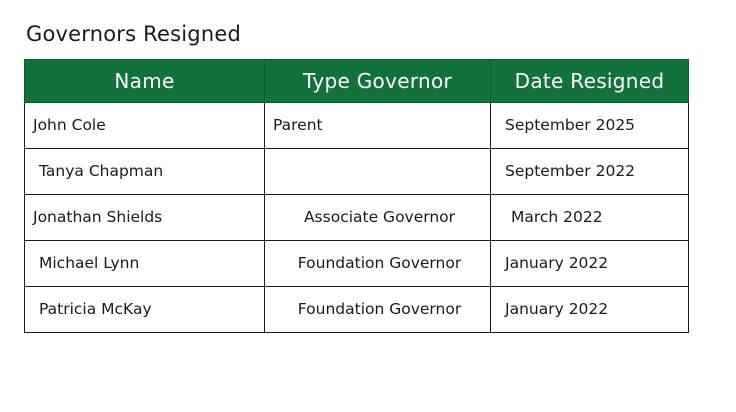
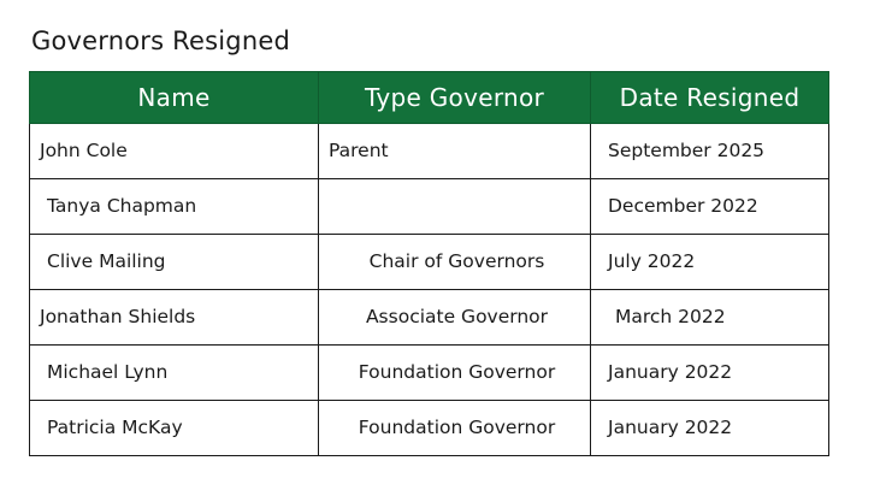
  Governors Resigned
  Name	Type Governor	Date Resigned
  John Cole	Parent	September 2025
- Tanya Chapman		September 2022
+ Tanya Chapman		December 2022
+ Clive Mailing	Chair of Governors	July 2022
  Jonathan Shields	Associate Governor	March 2022
  Michael Lynn	Foundation Governor	January 2022
  Patricia McKay	Foundation Governor	January 2022
